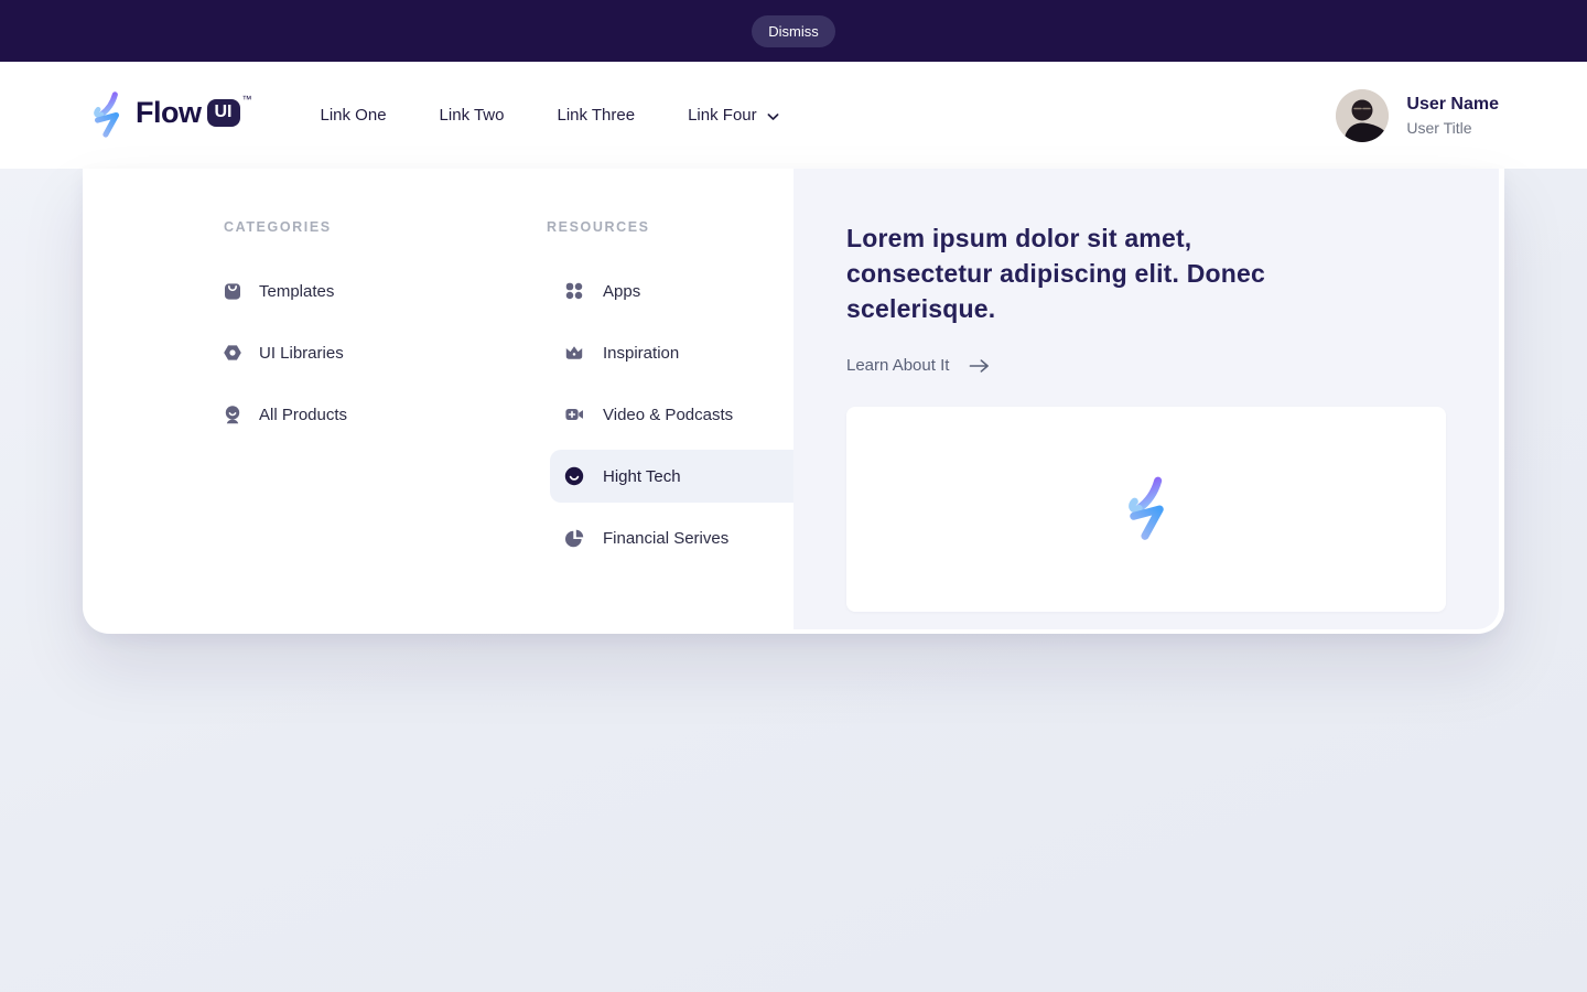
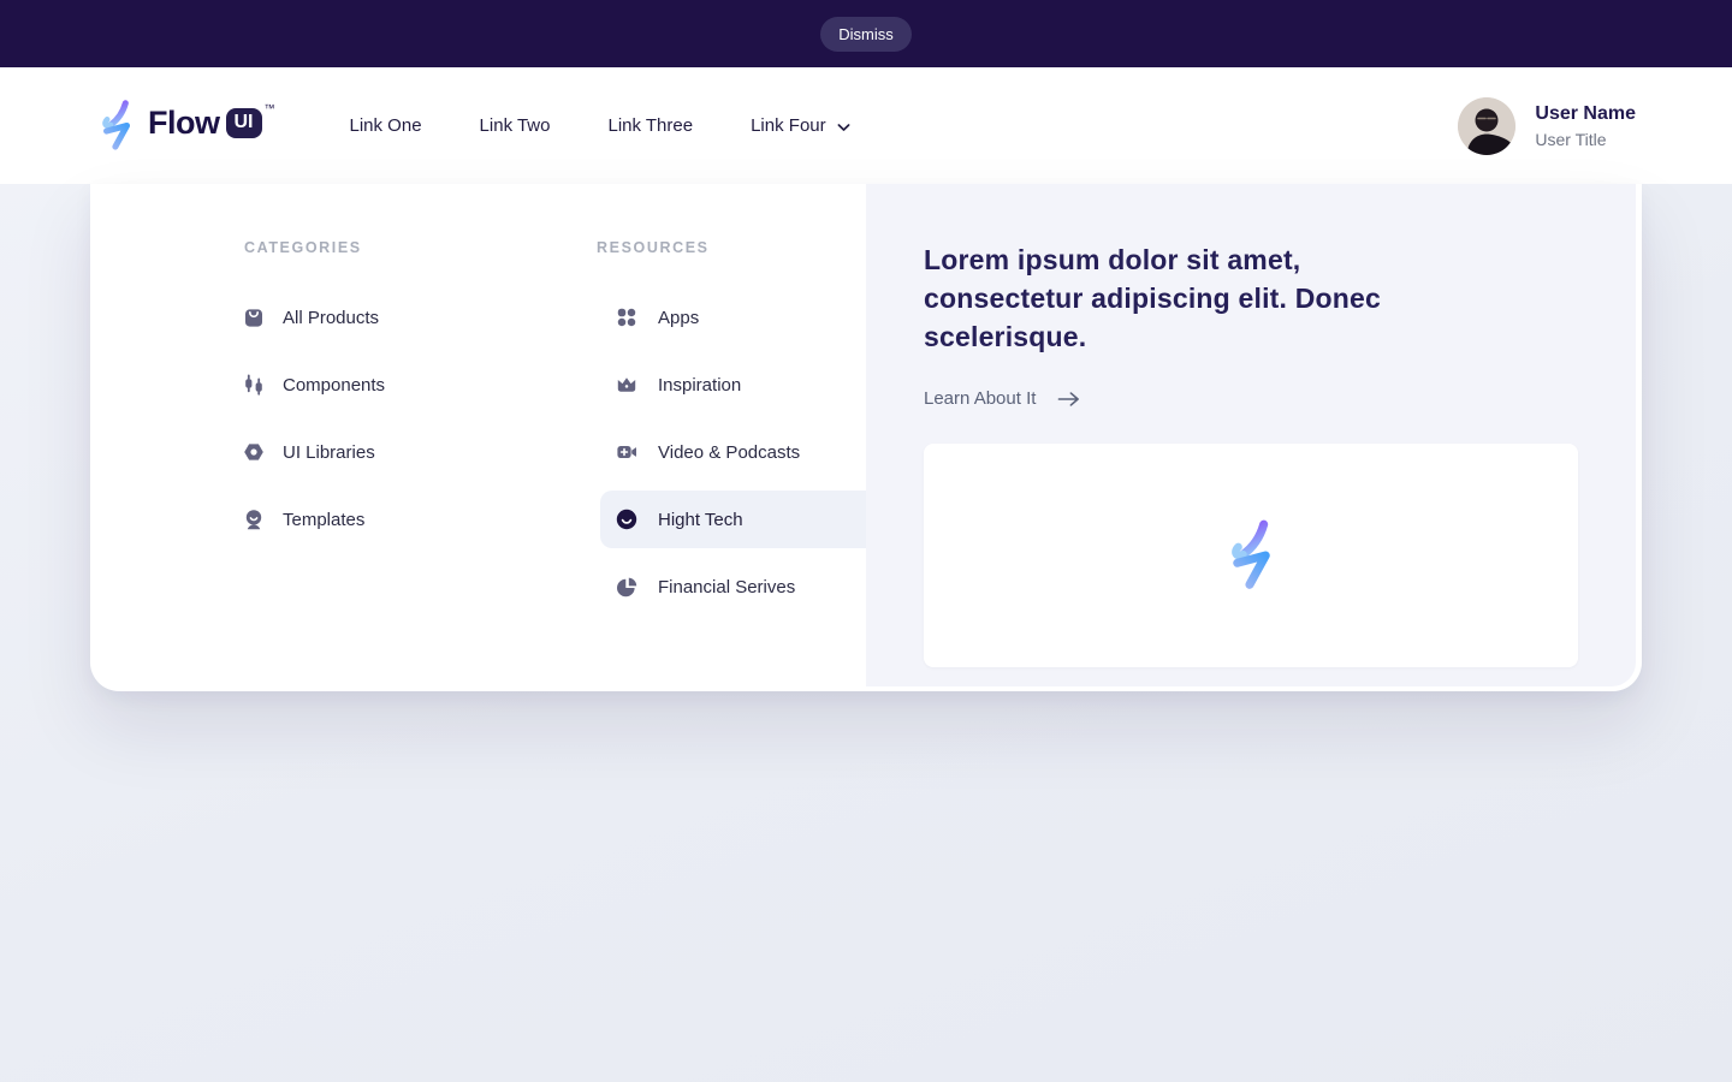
  Dismiss
  Flow
  UI
  ™
  Link One
  Link Two
  Link Three
  Link Four
  User Name
  User Title
  CATEGORIES
- Templates
+ All Products
+ Components
  UI Libraries
- All Products
+ Templates
  RESOURCES
  Apps
  Inspiration
  Video & Podcasts
  Hight Tech
  Financial Serives
  Lorem ipsum dolor sit amet, consectetur adipiscing elit. Donec scelerisque.
  Learn About It
